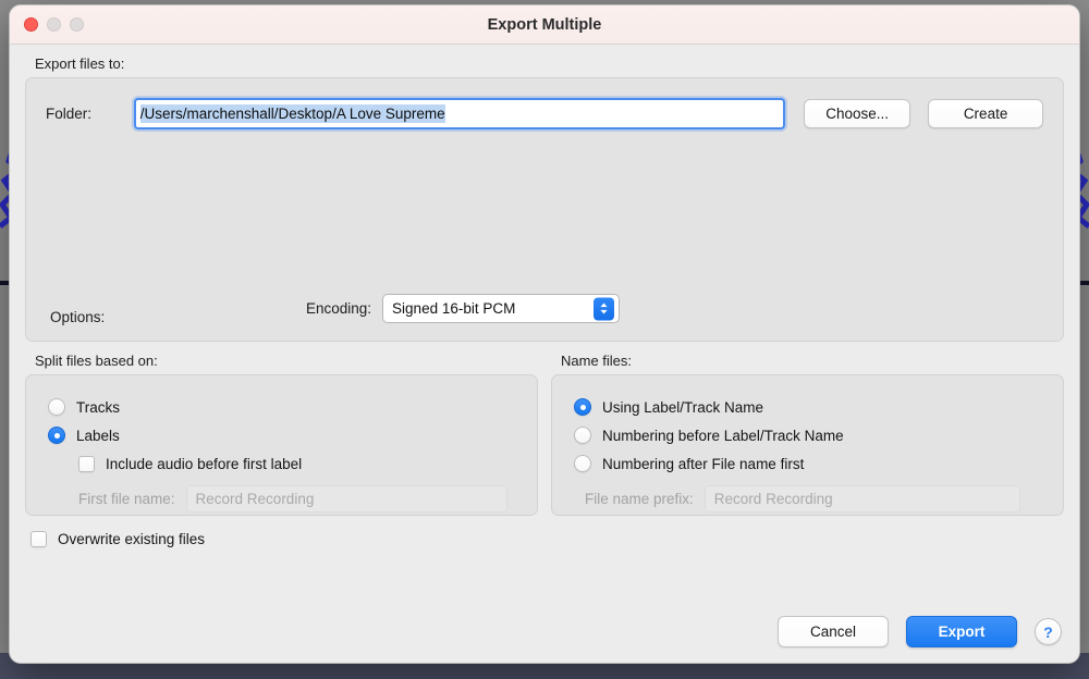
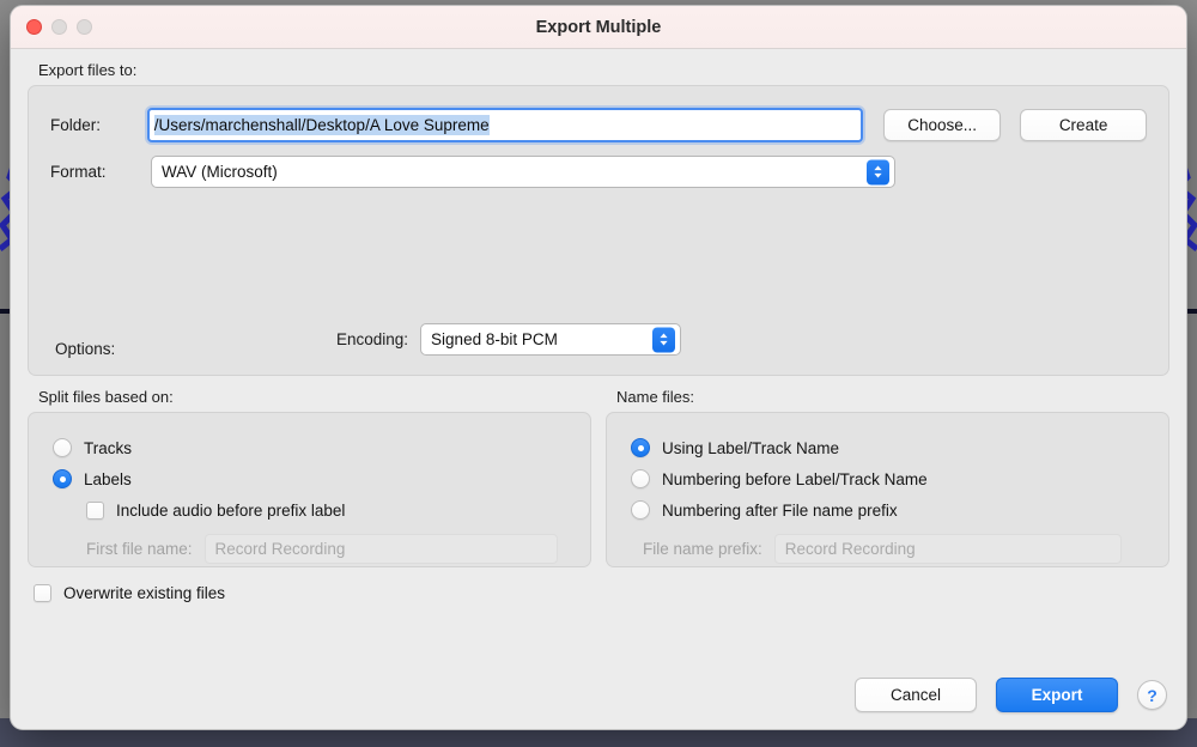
  Export Multiple
  Export files to:
  Folder:
  /Users/marchenshall/Desktop/A Love Supreme
  Choose...
  Create
+ Format:
+ WAV (Microsoft)
  Options:
  Encoding:
- Signed 16-bit PCM
+ Signed 8-bit PCM
  Split files based on:
  Name files:
  Tracks
  Labels
- Include audio before first label
+ Include audio before prefix label
  First file name:
  Record Recording
  Using Label/Track Name
  Numbering before Label/Track Name
- Numbering after File name first
+ Numbering after File name prefix
  File name prefix:
  Record Recording
  Overwrite existing files
  Cancel
  Export
  ?
